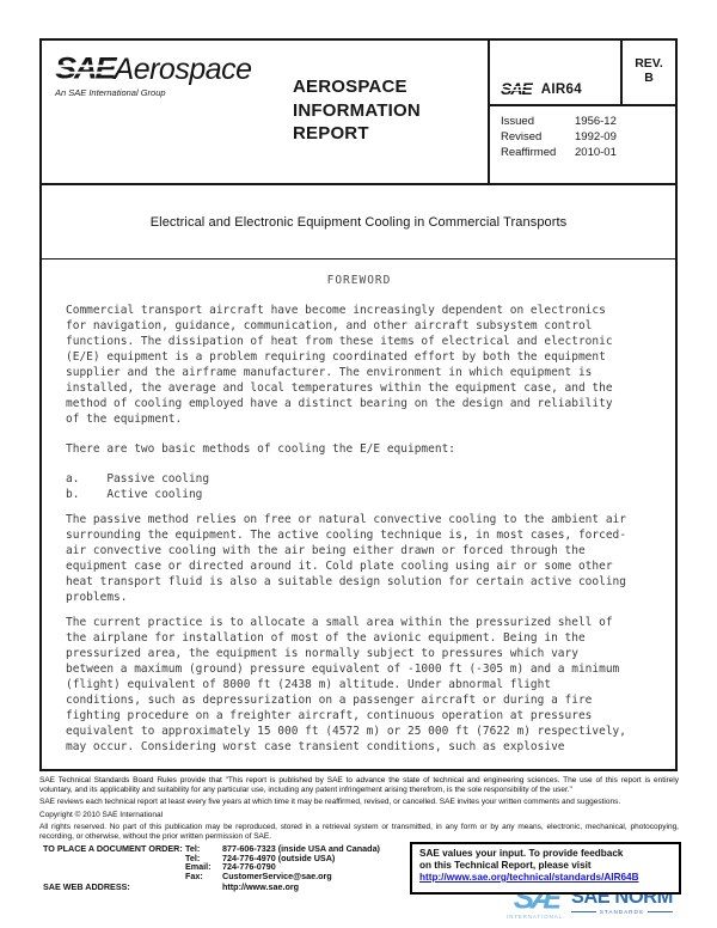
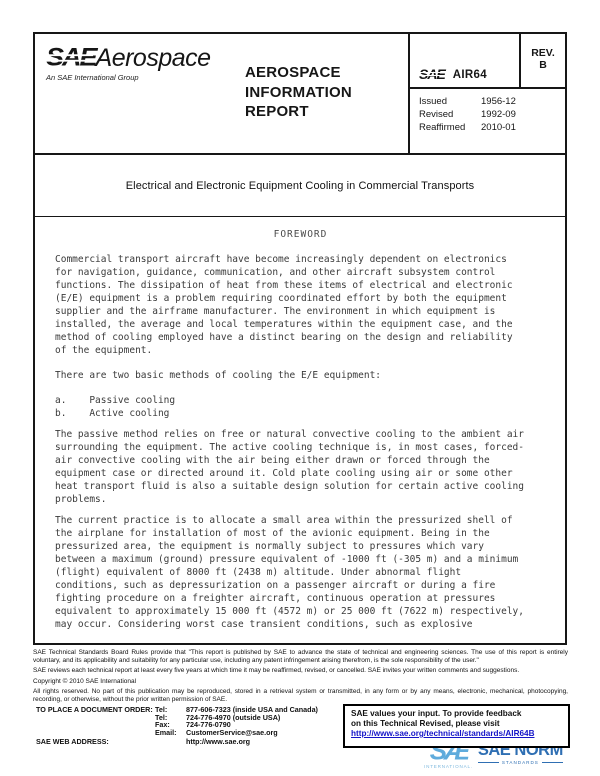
  SAE
  Aerospace
  An SAE International Group
  AEROSPACE
  INFORMATION
  REPORT
  SAE
  AIR64
  REV.
  B
  Issued 1956-12
  Revised 1992-09
  Reaffirmed 2010-01
  Electrical and Electronic Equipment Cooling in Commercial Transports
  FOREWORD
  Commercial transport aircraft have become increasingly dependent on electronics
  for navigation, guidance, communication, and other aircraft subsystem control
  functions. The dissipation of heat from these items of electrical and electronic
  (E/E) equipment is a problem requiring coordinated effort by both the equipment
  supplier and the airframe manufacturer. The environment in which equipment is
  installed, the average and local temperatures within the equipment case, and the
  method of cooling employed have a distinct bearing on the design and reliability
  of the equipment.
  There are two basic methods of cooling the E/E equipment:
  a. Passive cooling
  b. Active cooling
  The passive method relies on free or natural convective cooling to the ambient air
  surrounding the equipment. The active cooling technique is, in most cases, forced-
  air convective cooling with the air being either drawn or forced through the
  equipment case or directed around it. Cold plate cooling using air or some other
  heat transport fluid is also a suitable design solution for certain active cooling
  problems.
  The current practice is to allocate a small area within the pressurized shell of
  the airplane for installation of most of the avionic equipment. Being in the
  pressurized area, the equipment is normally subject to pressures which vary
  between a maximum (ground) pressure equivalent of -1000 ft (-305 m) and a minimum
  (flight) equivalent of 8000 ft (2438 m) altitude. Under abnormal flight
  conditions, such as depressurization on a passenger aircraft or during a fire
  fighting procedure on a freighter aircraft, continuous operation at pressures
  equivalent to approximately 15 000 ft (4572 m) or 25 000 ft (7622 m) respectively,
  may occur. Considering worst case transient conditions, such as explosive
  TO PLACE A DOCUMENT ORDER:
  Tel:
  877-606-7323 (inside USA and Canada)
  Tel:
  724-776-4970 (outside USA)
- Email:
+ Fax:
  724-776-0790
- Fax:
+ Email:
  CustomerService@sae.org
  SAE WEB ADDRESS:
  http://www.sae.org
  SAE values your input. To provide feedback
- on this Technical Report, please visit
+ on this Technical Revised, please visit
  http://www.sae.org/technical/standards/AIR64B
  SÆ
  SAE NORM
